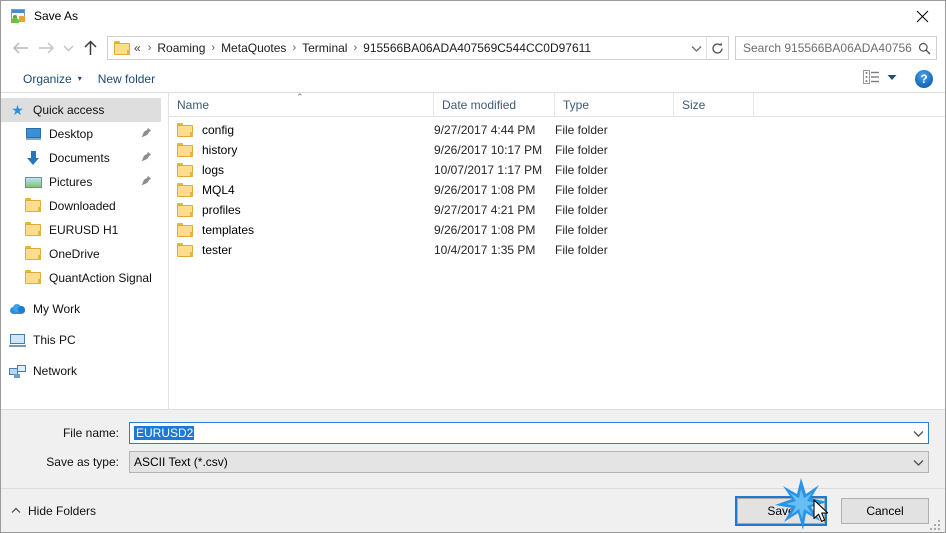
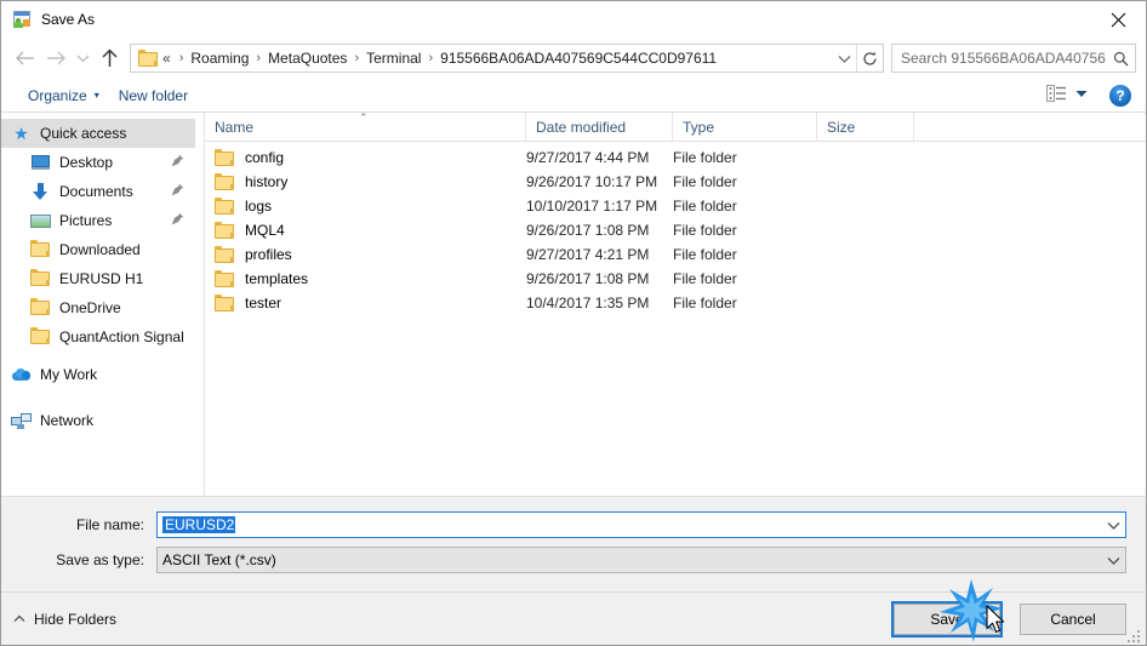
  Save As
  «
  ›
  Roaming
  ›
  MetaQuotes
  ›
  Terminal
  ›
  915566BA06ADA407569C544CC0D97611
  Search 915566BA06ADA40756
  Organize
  ▾
  New folder
  ?
  ★
  Quick access
  Desktop
  Documents
  Pictures
  Downloaded
  EURUSD H1
  OneDrive
  QuantAction Signal
  My Work
- This PC
  Network
  Name
  ⌃
  Date modified
  Type
  Size
  config
  9/27/2017 4:44 PM
  File folder
  history
  9/26/2017 10:17 PM
  File folder
  logs
- 10/07/2017 1:17 PM
+ 10/10/2017 1:17 PM
  File folder
  MQL4
  9/26/2017 1:08 PM
  File folder
  profiles
  9/27/2017 4:21 PM
  File folder
  templates
  9/26/2017 1:08 PM
  File folder
  tester
  10/4/2017 1:35 PM
  File folder
  File name:
  EURUSD2
  Save as type:
  ASCII Text (*.csv)
  Hide Folders
  Sav
  Cancel
